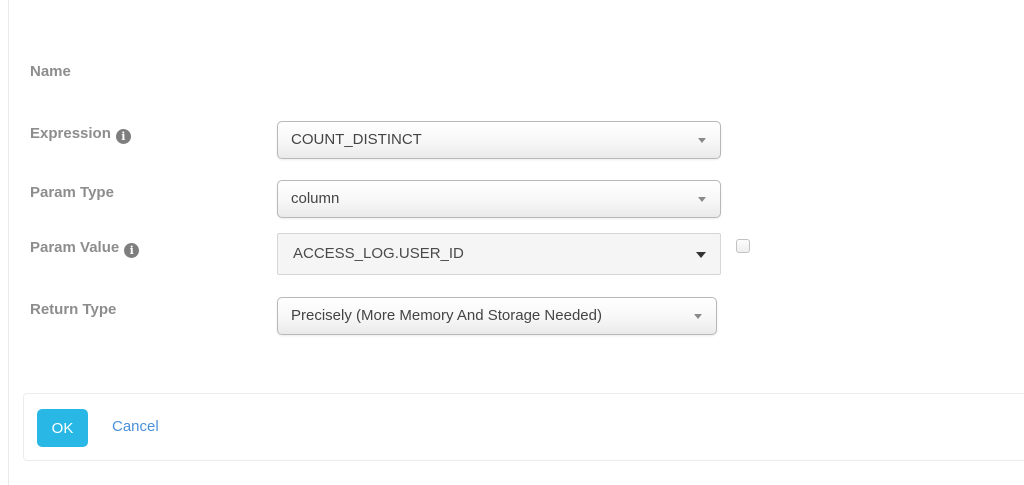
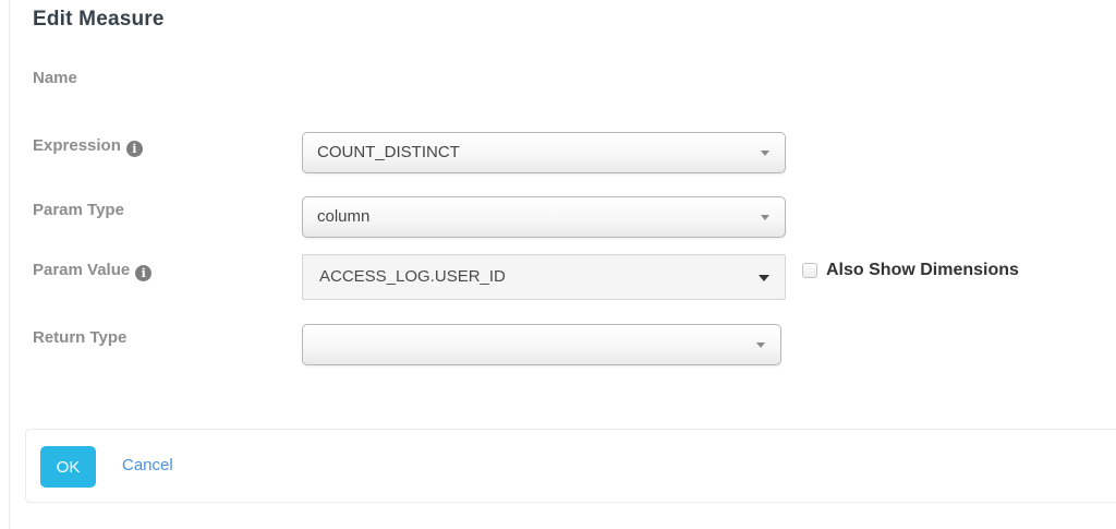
+ Edit Measure
  Name
  Expression i
  COUNT_DISTINCT
  Param Type
  column
  Param Value i
  ACCESS_LOG.USER_ID
+ Also Show Dimensions
  Return Type
- Precisely (More Memory And Storage Needed)
  OK
  Cancel
